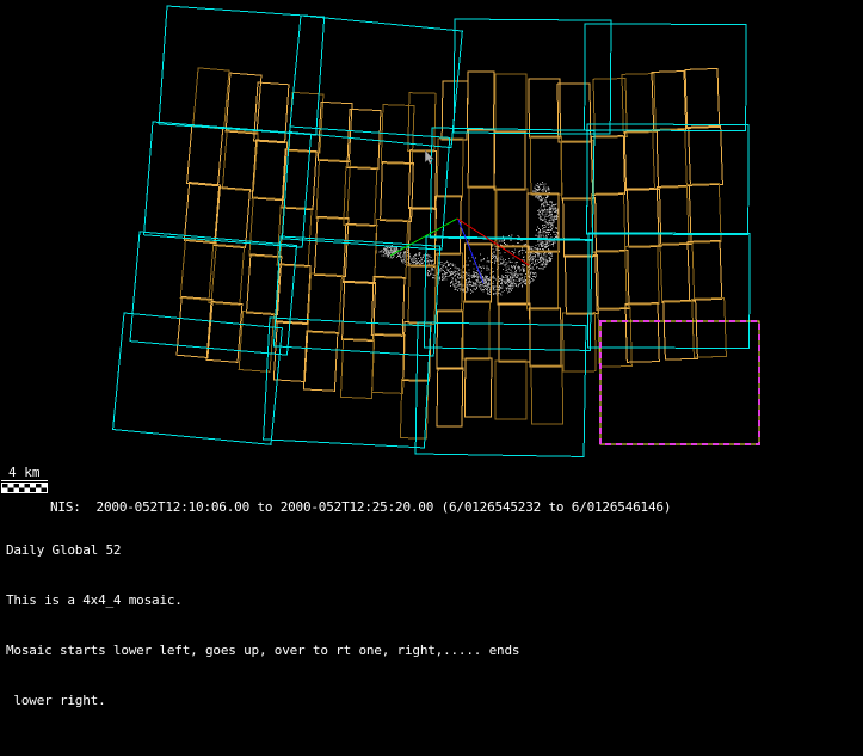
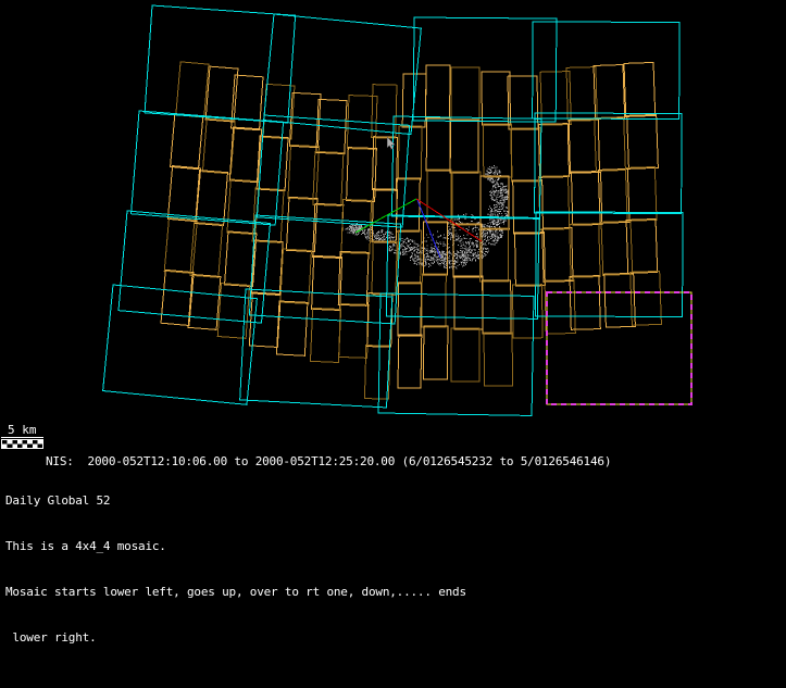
- 4 km
+ 5 km
- NIS: 2000-052T12:10:06.00 to 2000-052T12:25:20.00 (6/0126545232 to 6/0126546146)
+ NIS: 2000-052T12:10:06.00 to 2000-052T12:25:20.00 (6/0126545232 to 5/0126546146)
  Daily Global 52
  This is a 4x4_4 mosaic.
- Mosaic starts lower left, goes up, over to rt one, right,..... ends
+ Mosaic starts lower left, goes up, over to rt one, down,..... ends
  lower right.
